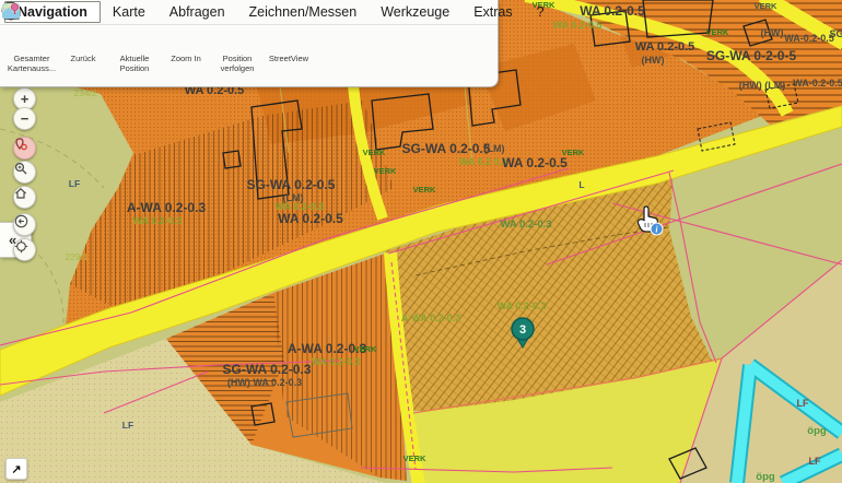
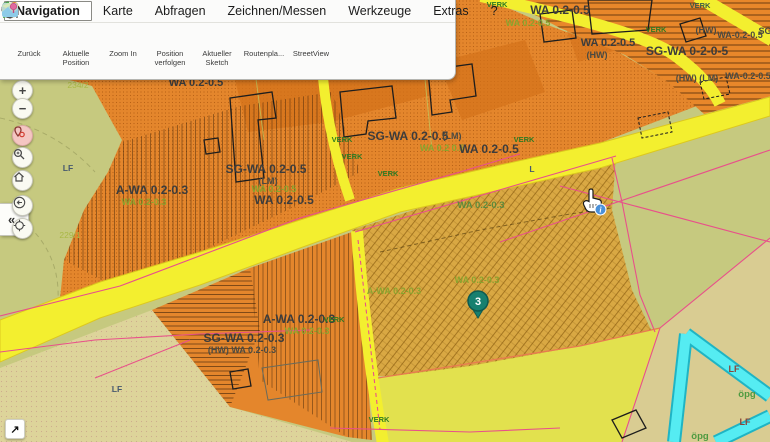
  WA 0.2-0.5
  WA 0.2-0.5
  VERK
  VERK
  (HW)
  WA-0.2-0.5
  SG
  VERK
  WA 0.2-0.5
  (HW)
  SG-WA 0-2-0-5
  (HW) (LM)
  WA-0.2-0.5
  SG-WA 0.2-0.5
  (LM)
  WA 0.2 0.5
  WA 0.2-0.5
  VERK
  VERK
  VERK
  VERK
  L
  SG-WA 0.2-0.5
  (LM)
  WA 0.2-0.5
  WA 0.2-0.5
  A-WA 0.2-0.3
  WA 0.2-0.3
  LF
  234/2
  229/1
  WA 0.2-0.3
  A-WA 0.2-0.3
  WA 0.2-0.3
  A-WA 0.2-0.3
  WA 0.2-0.3
  VERK
  SG-WA 0.2-0.3
  (HW) WA 0.2-0.3
  VERK
  LF
  LF
  öpg
  LF
  öpg
  WA 0.2-0.5
  3
  i
  Navigation
  Karte
  Abfragen
  Zeichnen/Messen
  Werkzeuge
  Extras
  ?
- Gesamter
- Kartenauss...
  Zurück
  Aktuelle
  Position
  Zoom In
  Position
  verfolgen
+ Aktueller
+ Sketch
+ Routenpla...
  StreetView
  «
  +
  −
  ↗
